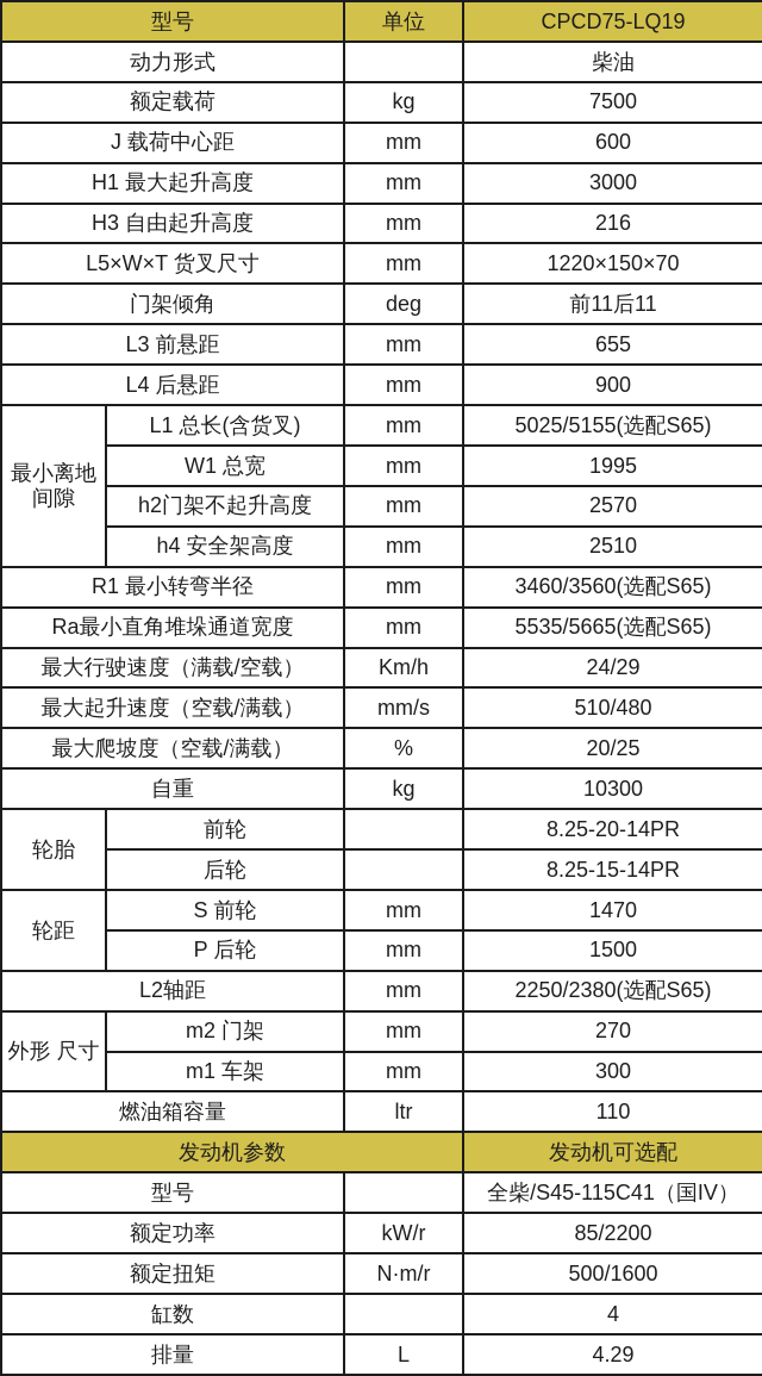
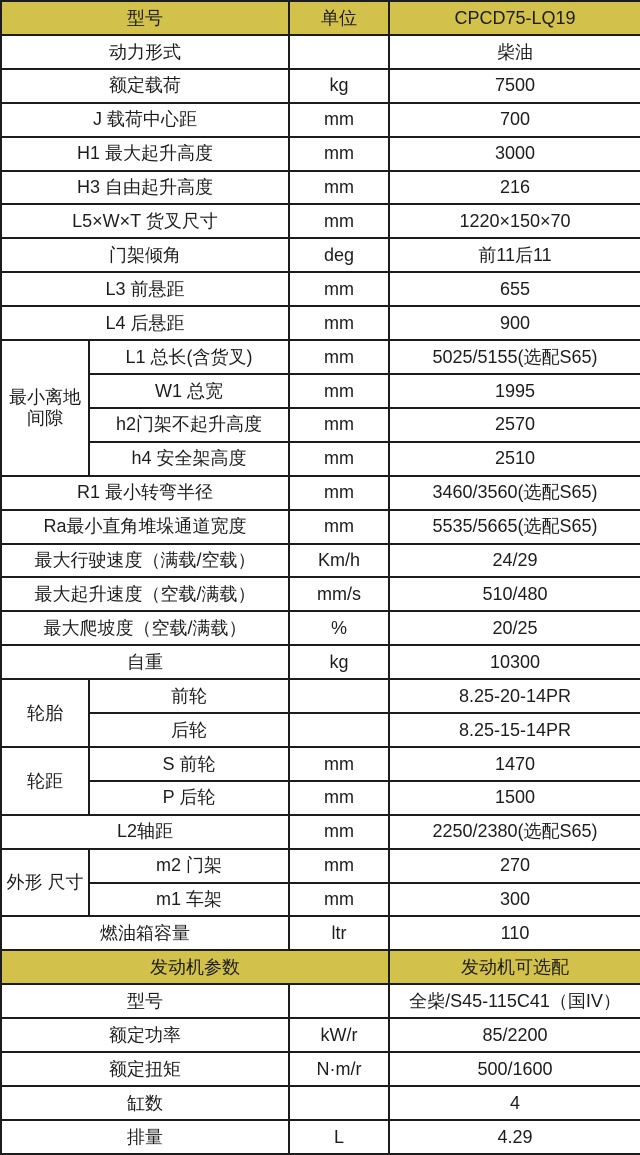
  型号	单位	CPCD75-LQ19
  动力形式		柴油
  额定载荷	kg	7500
- J 载荷中心距	mm	600
+ J 载荷中心距	mm	700
  H1 最大起升高度	mm	3000
  H3 自由起升高度	mm	216
  L5×W×T 货叉尺寸	mm	1220×150×70
  门架倾角	deg	前11后11
  L3 前悬距	mm	655
  L4 后悬距	mm	900
  最小离地间隙	L1 总长(含货叉)	mm	5025/5155(选配S65)
  W1 总宽	mm	1995
  h2门架不起升高度	mm	2570
  h4 安全架高度	mm	2510
  R1 最小转弯半径	mm	3460/3560(选配S65)
  Ra最小直角堆垛通道宽度	mm	5535/5665(选配S65)
  最大行驶速度（满载/空载）	Km/h	24/29
  最大起升速度（空载/满载）	mm/s	510/480
  最大爬坡度（空载/满载）	%	20/25
  自重	kg	10300
  轮胎	前轮		8.25-20-14PR
  后轮		8.25-15-14PR
  轮距	S 前轮	mm	1470
  P 后轮	mm	1500
  L2轴距	mm	2250/2380(选配S65)
  外形 尺寸	m2 门架	mm	270
  m1 车架	mm	300
  燃油箱容量	ltr	110
  发动机参数	发动机可选配
  型号		全柴/S45-115C41（国IV）
  额定功率	kW/r	85/2200
  额定扭矩	N·m/r	500/1600
  缸数		4
  排量	L	4.29
